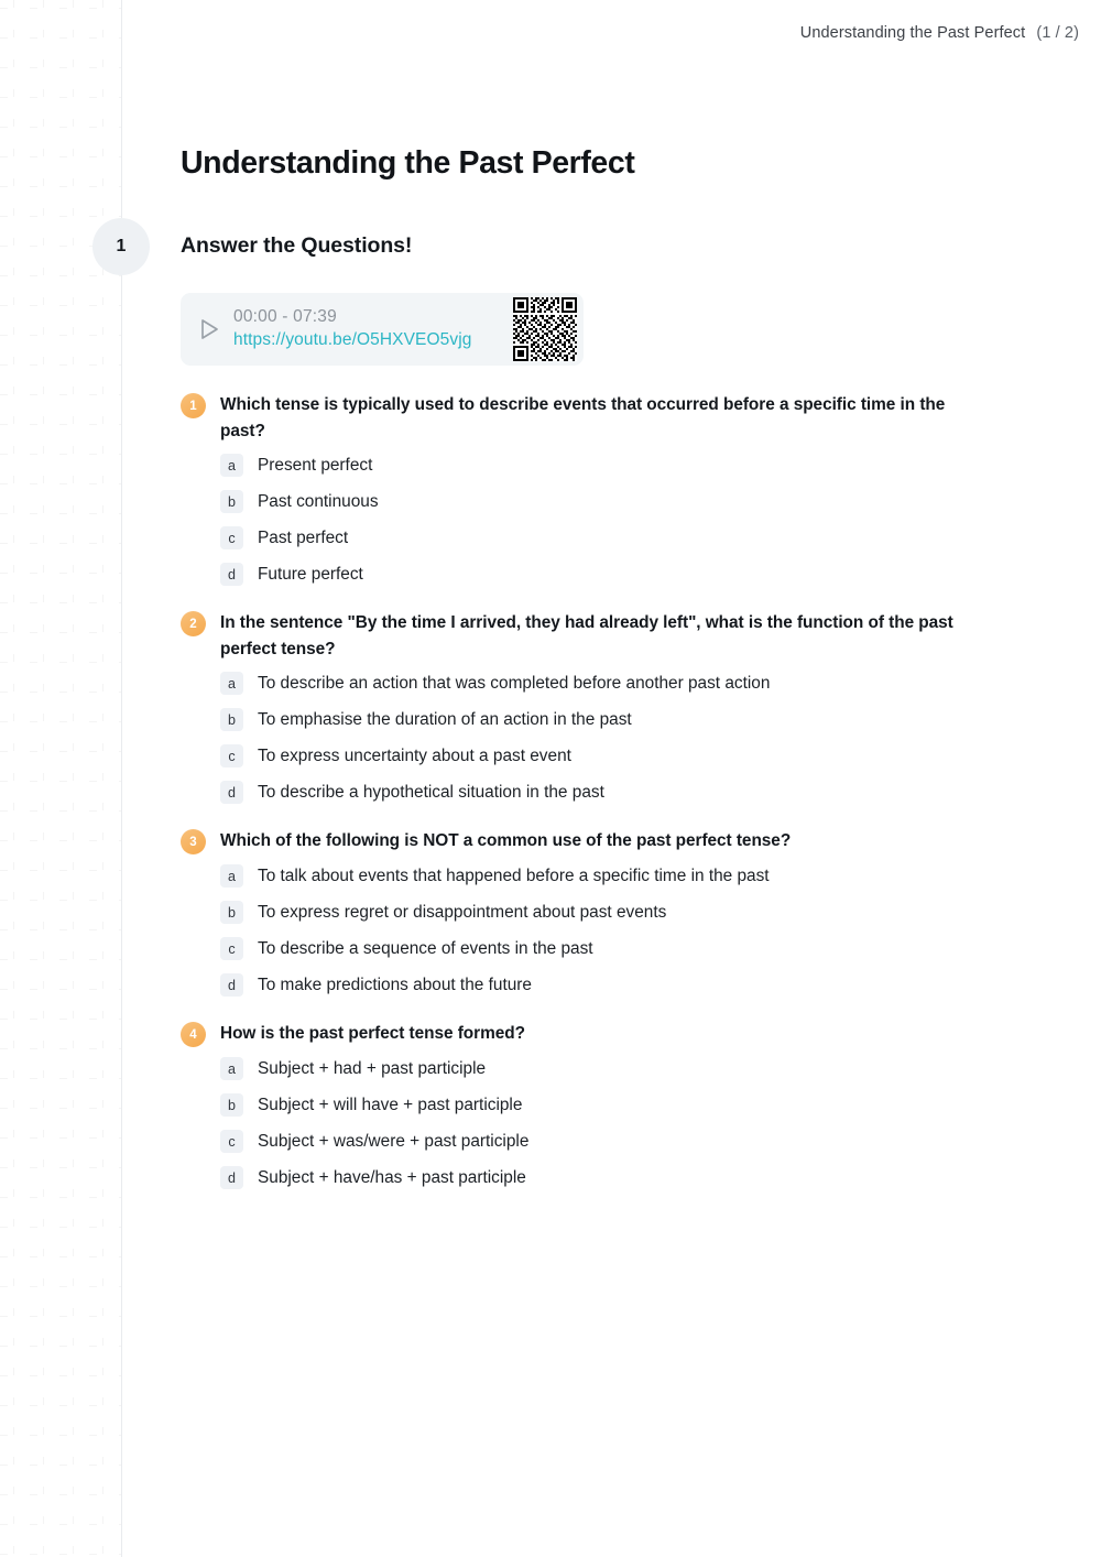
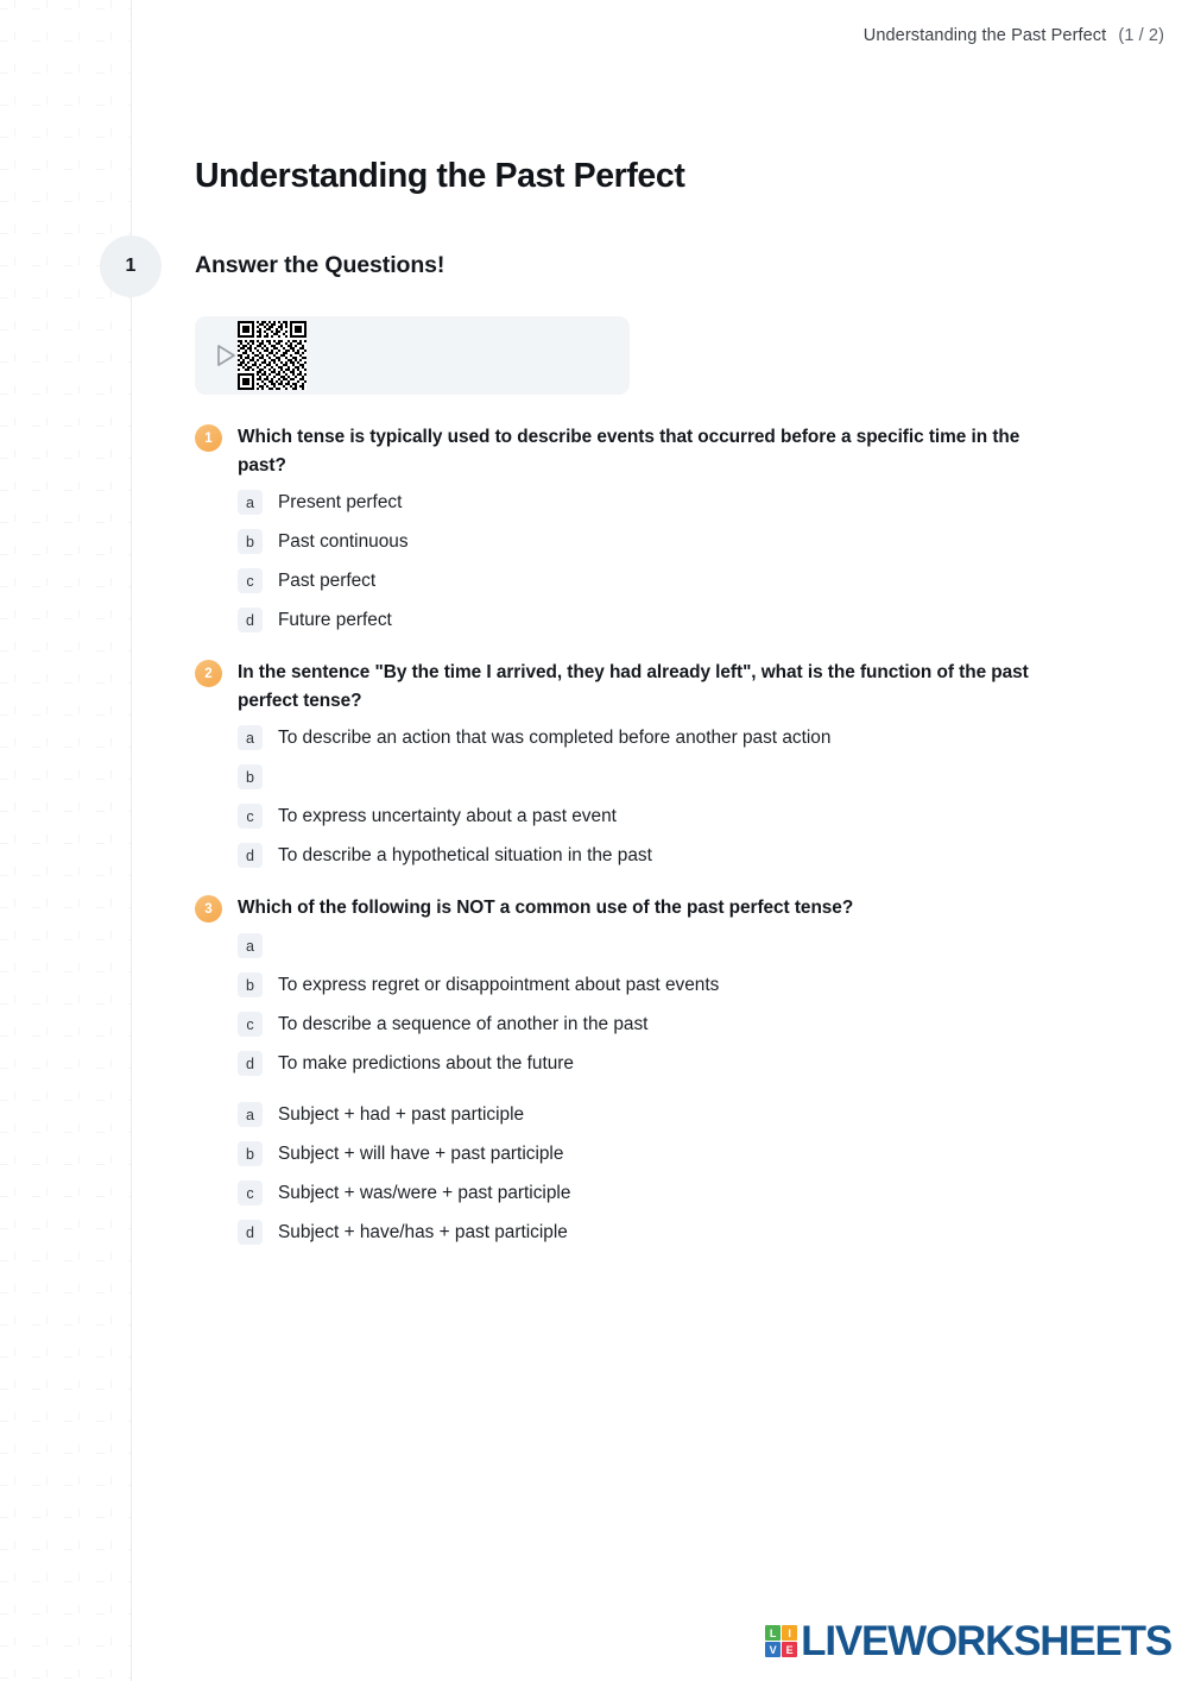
  Understanding the Past Perfect (1 / 2)
  Understanding the Past Perfect
  1
  Answer the Questions!
- 00:00 - 07:39
- https://youtu.be/O5HXVEO5vjg
  1
  Which tense is typically used to describe events that occurred before a specific time in the past?
  a
  Present perfect
  b
  Past continuous
  c
  Past perfect
  d
  Future perfect
  2
  In the sentence "By the time I arrived, they had already left", what is the function of the past perfect tense?
  a
  To describe an action that was completed before another past action
  b
- To emphasise the duration of an action in the past
  c
  To express uncertainty about a past event
  d
  To describe a hypothetical situation in the past
  3
  Which of the following is NOT a common use of the past perfect tense?
  a
- To talk about events that happened before a specific time in the past
  b
  To express regret or disappointment about past events
  c
- To describe a sequence of events in the past
+ To describe a sequence of another in the past
  d
  To make predictions about the future
- 4
- How is the past perfect tense formed?
  a
  Subject + had + past participle
  b
  Subject + will have + past participle
  c
  Subject + was/were + past participle
  d
  Subject + have/has + past participle
+ L
+ I
+ V
+ E
+ LIVEWORKSHEETS
